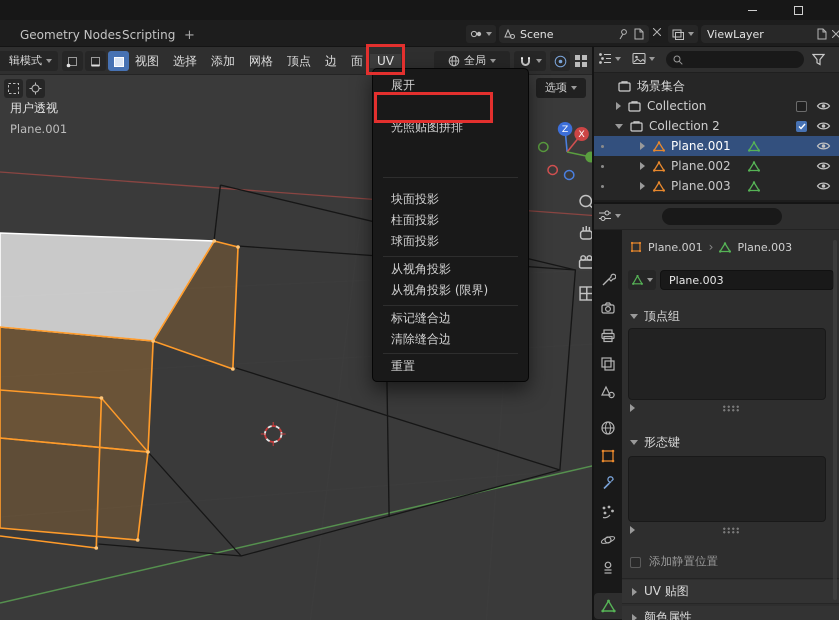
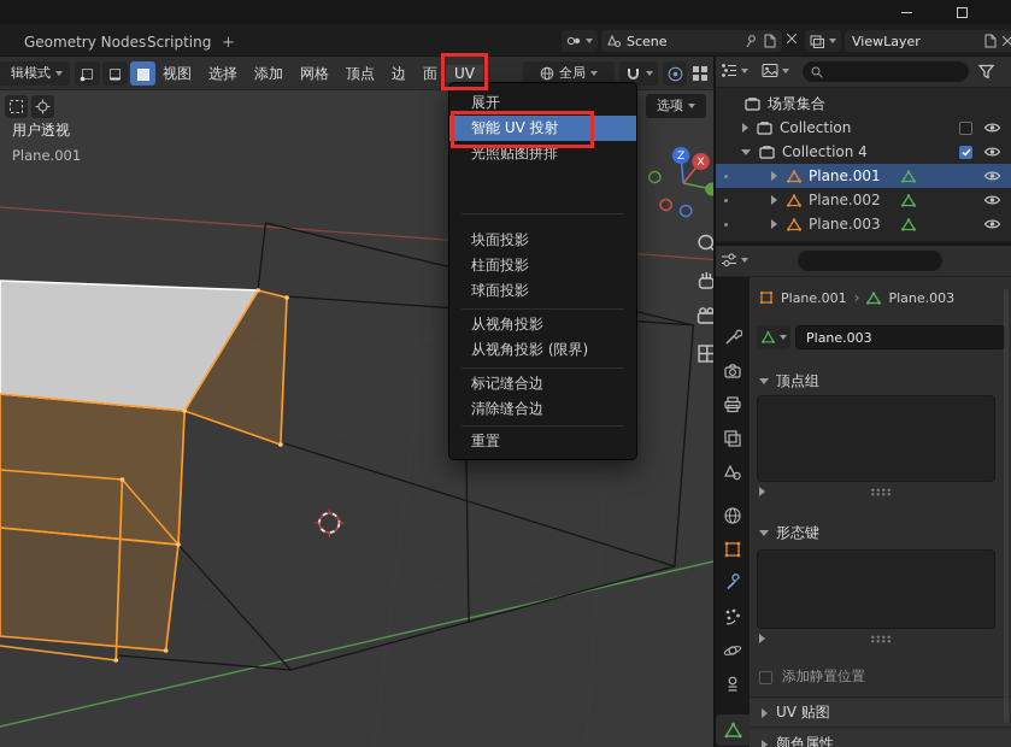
  Geometry Nodes
  Scripting
  +
  Scene
  ViewLayer
  Z
  X
  辑模式
  视图
  选择
  添加
  网格
  顶点
  边
  面
  UV
  全局
  选项
  用户透视
  Plane.001
  场景集合
  Collection
- Collection 2
+ Collection 4
  Plane.001
  Plane.002
  Plane.003
  Plane.001
  ›
  Plane.003
  Plane.003
  顶点组
  形态键
  添加静置位置
  UV 贴图
  颜色属性
  展开
+ 智能 UV 投射
  光照贴图拼排
  块面投影
  柱面投影
  球面投影
  从视角投影
  从视角投影 (限界)
  标记缝合边
  清除缝合边
  重置
